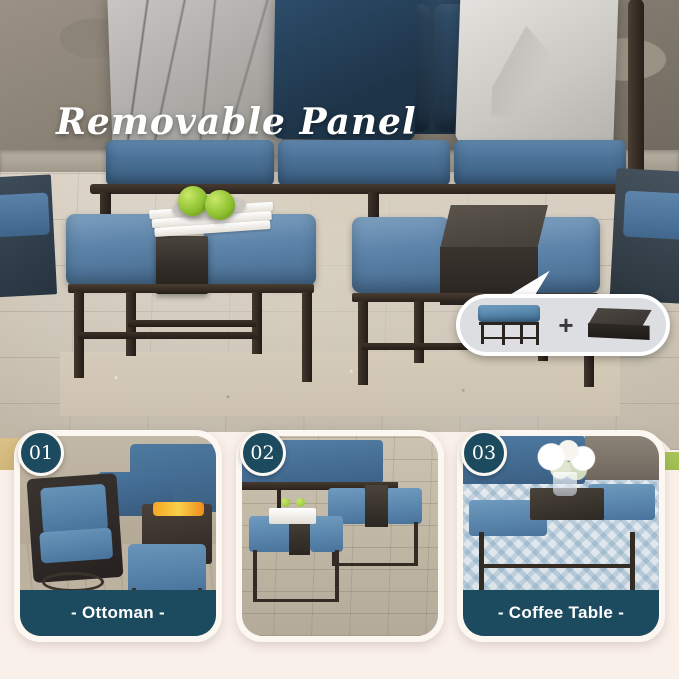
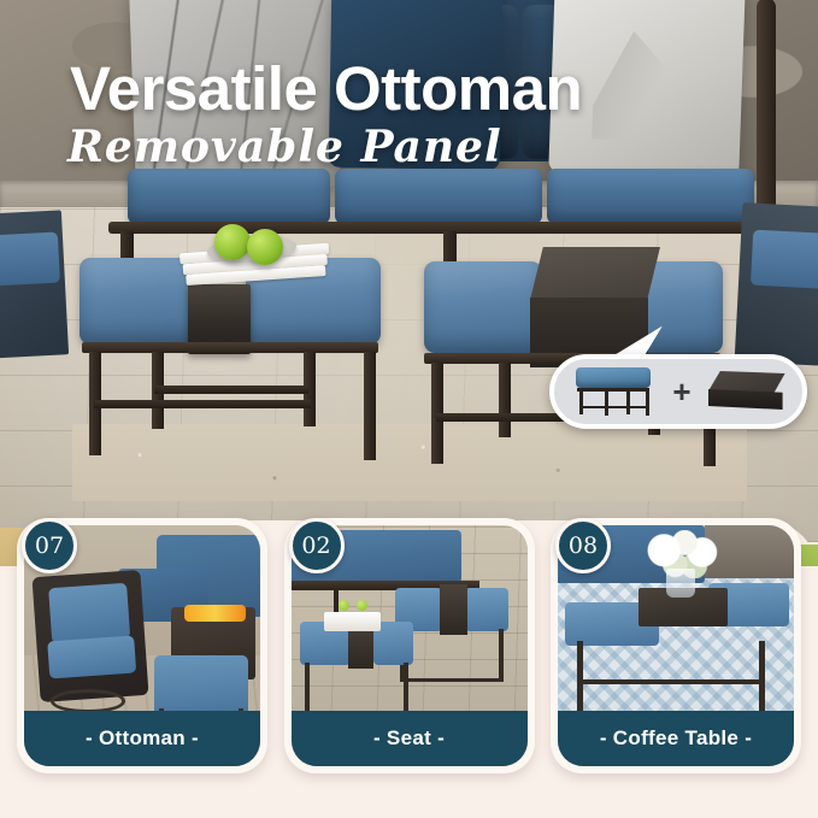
+ Versatile Ottoman
  Removable Panel
  +
  - Ottoman -
- 01
+ 07
+ - Seat -
  02
  - Coffee Table -
- 03
+ 08
